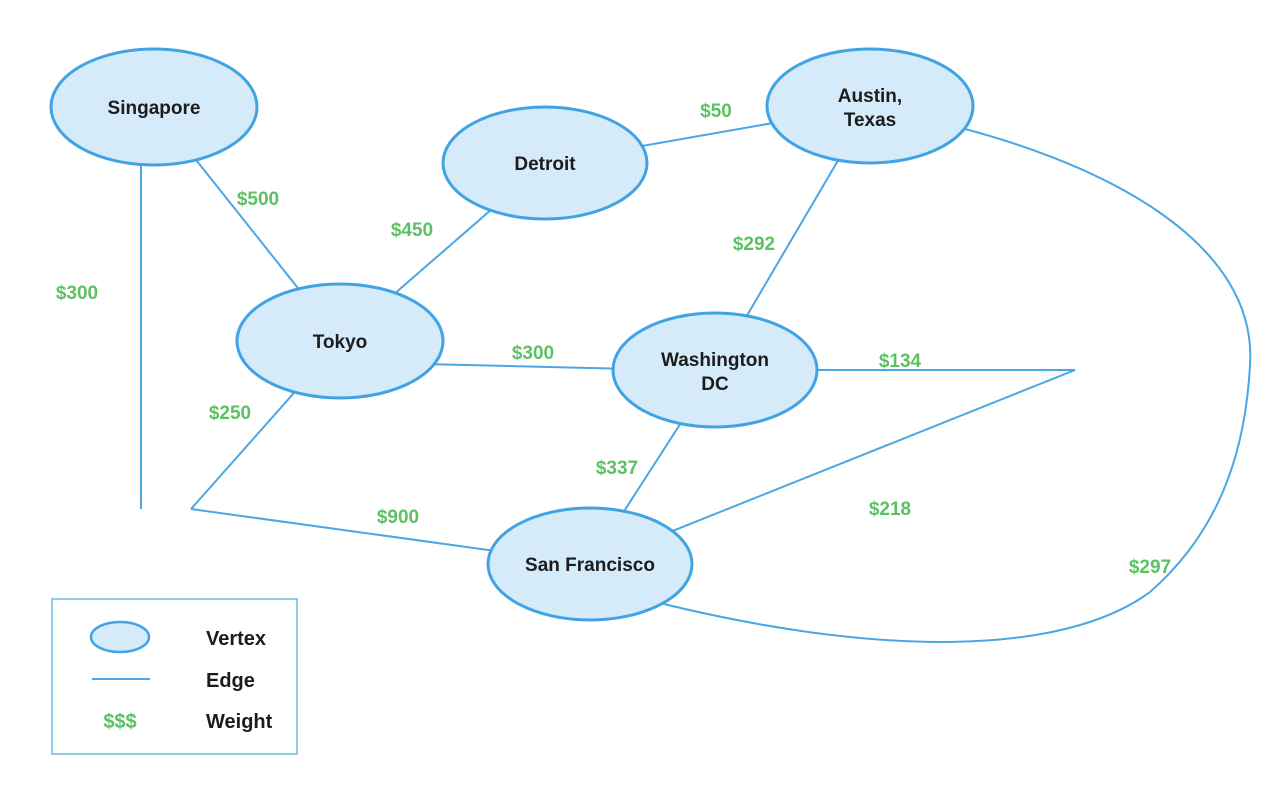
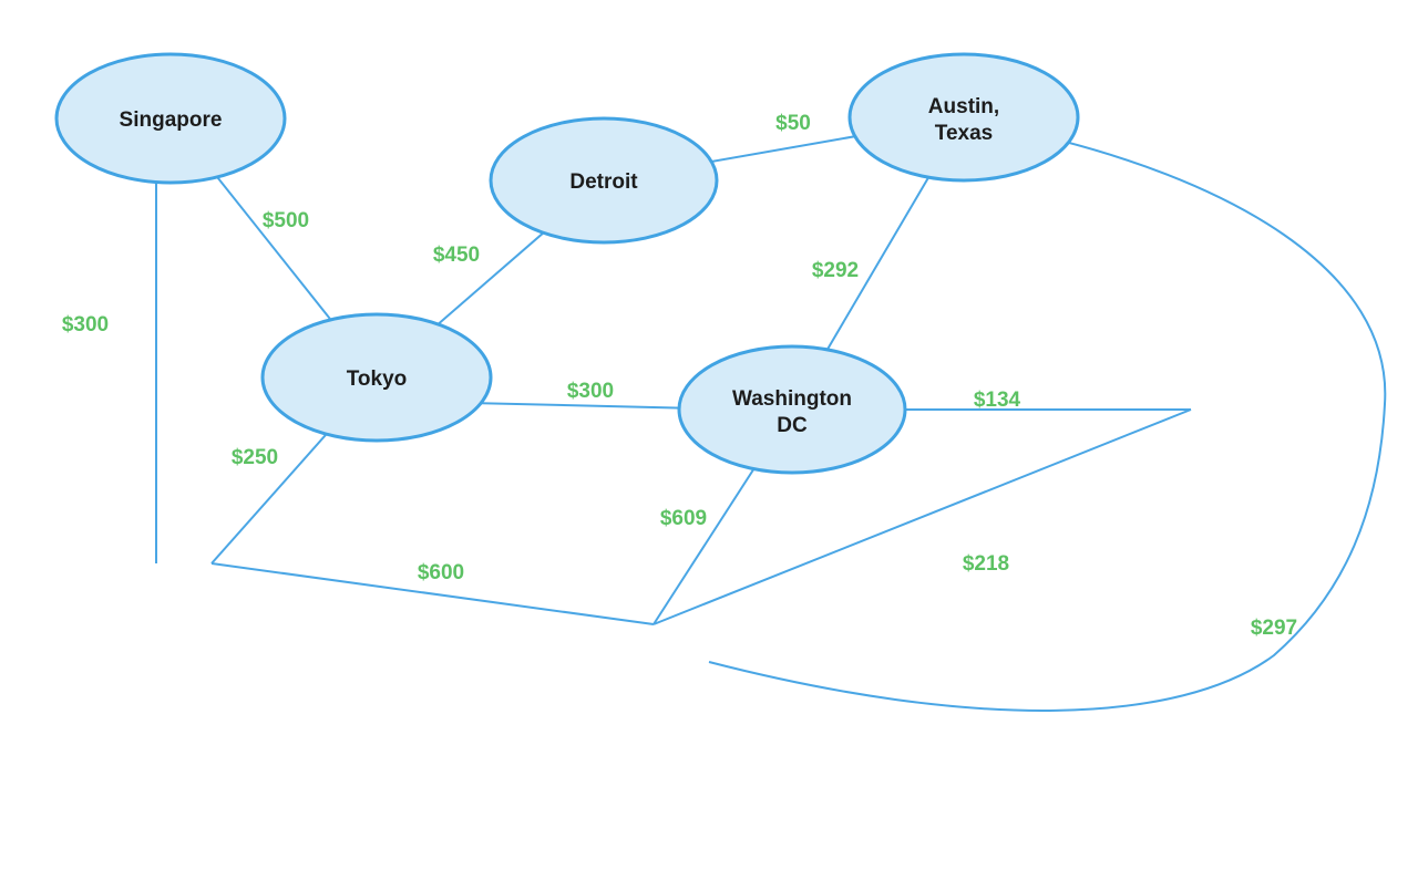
  $300
  $500
  $450
  $50
  $292
  $300
  $250
- $900
+ $600
- $337
+ $609
  $134
  $218
  $297
  Singapore
  Detroit
  Austin,
  Texas
  Tokyo
  Washington
  DC
- San Francisco
- Vertex
- Edge
- $$$
- Weight
